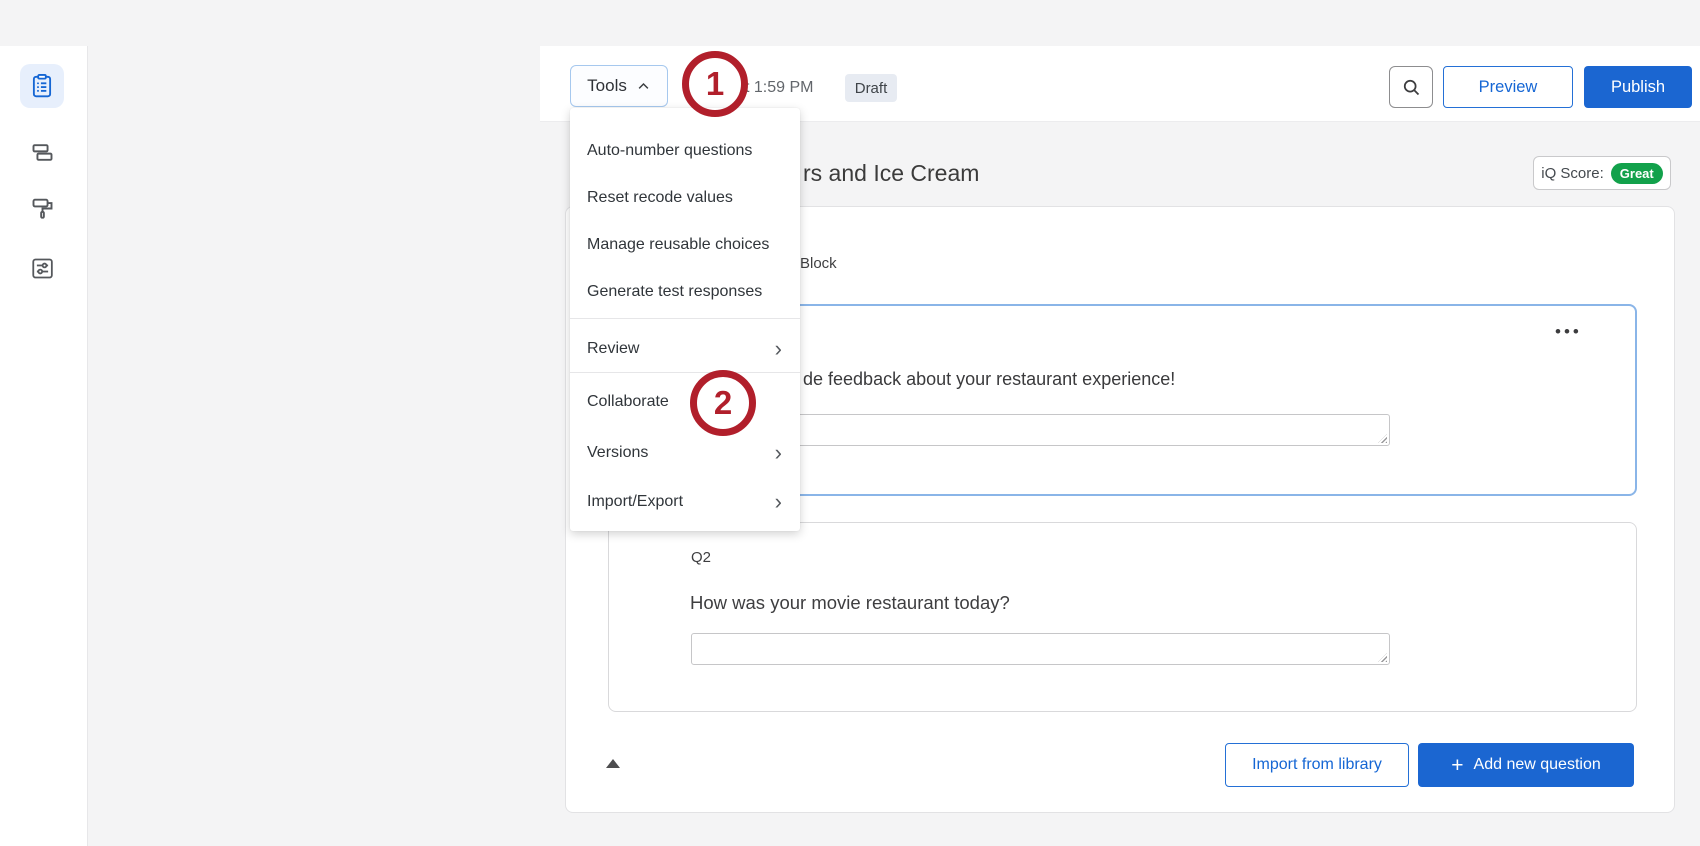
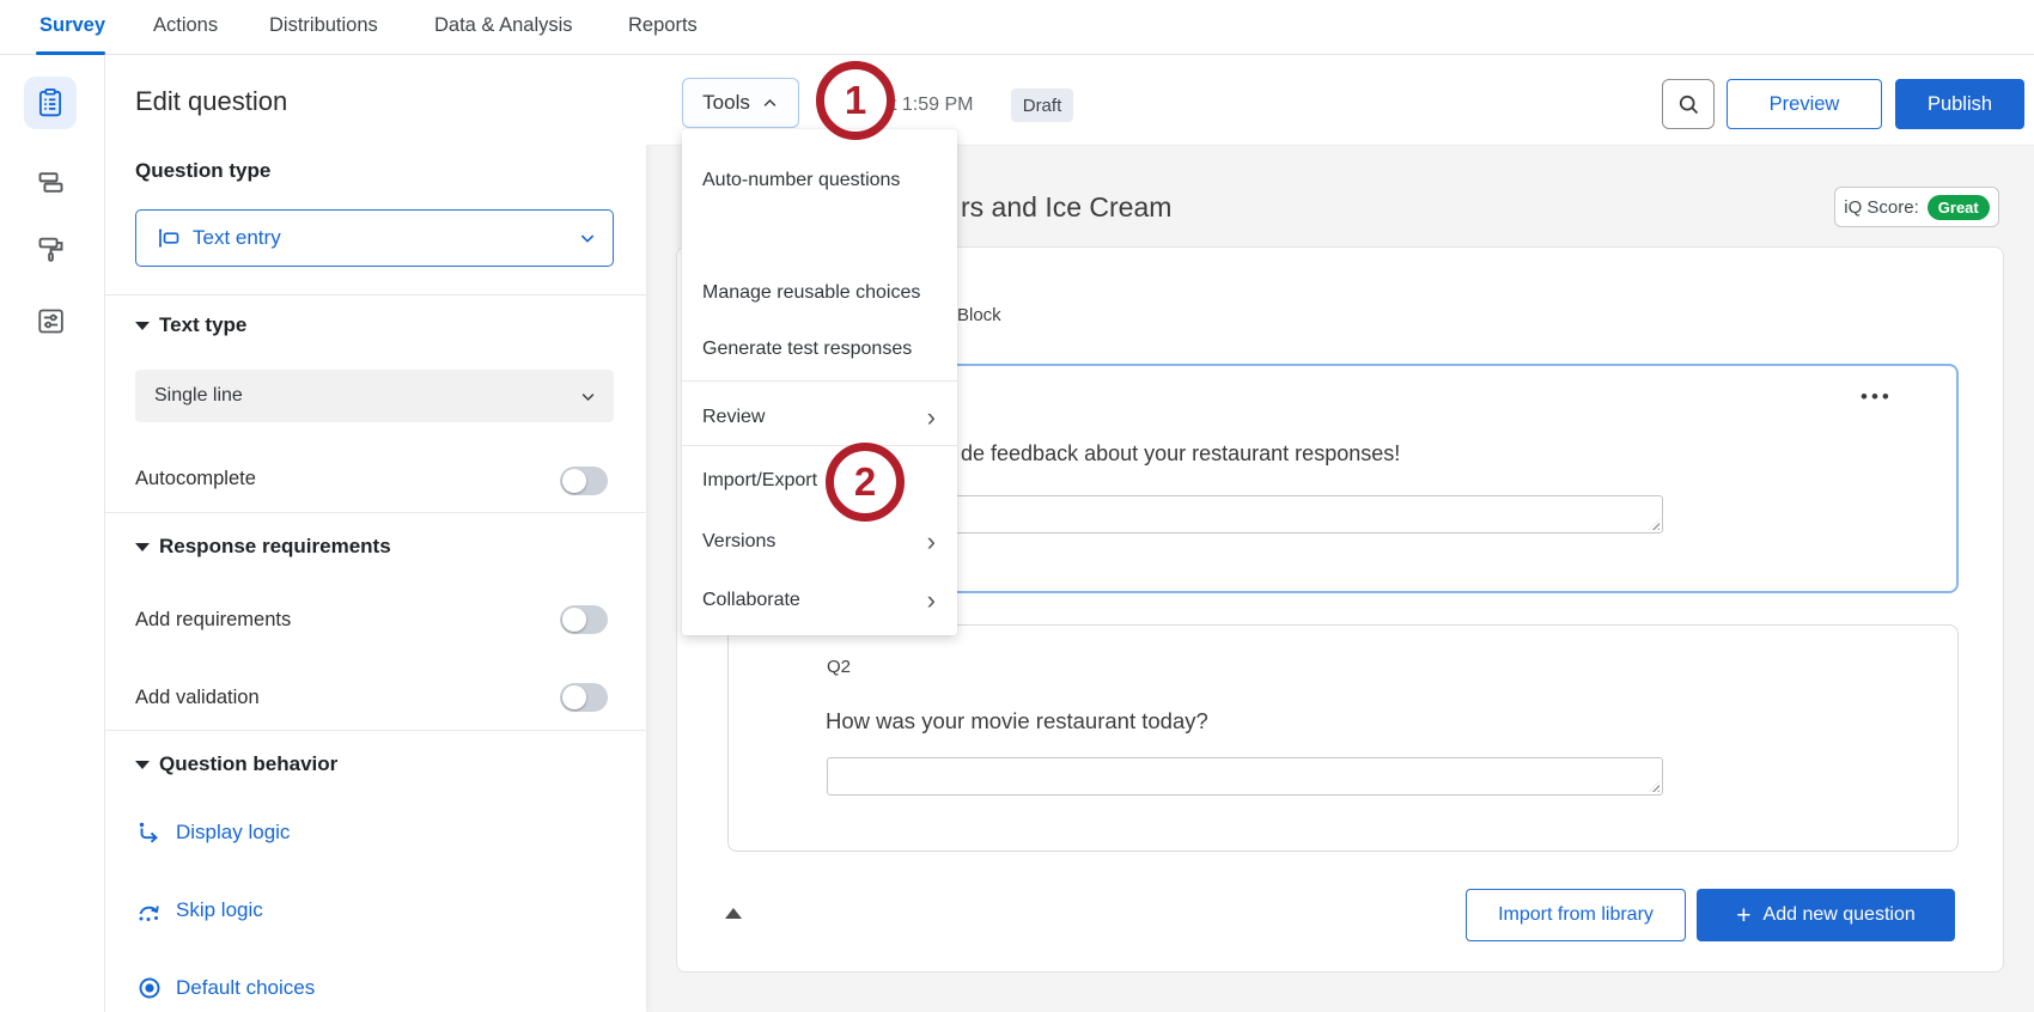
+ Survey
+ Actions
+ Distributions
+ Data & Analysis
+ Reports
+ Edit question
+ Question type
+ Text entry
+ Text type
+ Single line
+ Autocomplete
+ Response requirements
+ Add requirements
+ Add validation
+ Question behavior
+ Display logic
+ Skip logic
+ Default choices
  Tools
  t 1:59 PM
  Draft
  Preview
  Publish
  rs and Ice Cream
  iQ Score:
  Great
  Block
  •••
- de feedback about your restaurant experience!
+ de feedback about your restaurant responses!
  Q2
  How was your movie restaurant today?
  Import from library
  +
  Add new question
  Auto-number questions
- Reset recode values
  Manage reusable choices
  Generate test responses
  Review
  ›
- Collaborate
+ Import/Export
  Versions
  ›
- Import/Export
+ Collaborate
  ›
  1
  2
